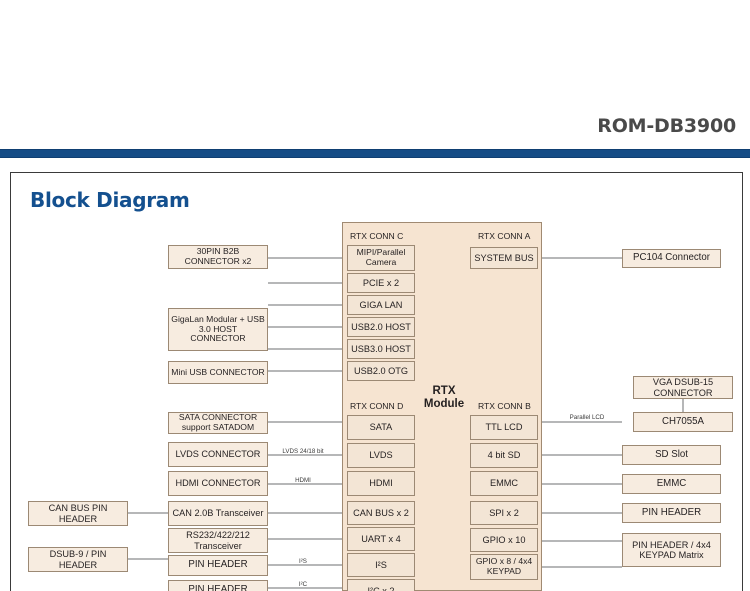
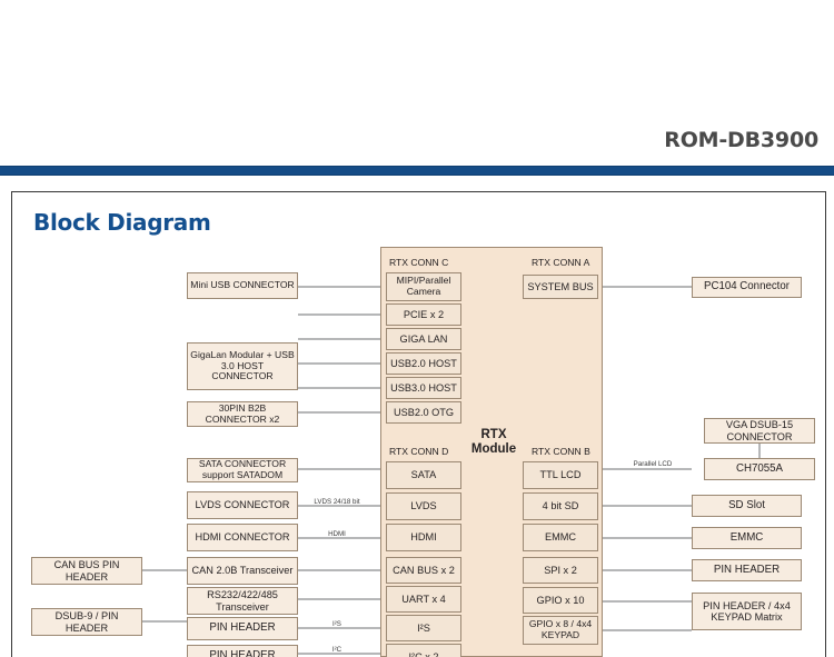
  ROM-DB3900
  Block Diagram
  RTX
  Module
  RTX CONN C
  RTX CONN A
  RTX CONN D
  RTX CONN B
  MIPI/Parallel Camera
  PCIE x 2
  GIGA LAN
  USB2.0 HOST
  USB3.0 HOST
  USB2.0 OTG
  SYSTEM BUS
  SATA
  LVDS
  HDMI
  CAN BUS x 2
  UART x 4
  I²S
  TTL LCD
  4 bit SD
  EMMC
  SPI x 2
  GPIO x 10
  GPIO x 8 / 4x4 KEYPAD
- 30PIN B2B CONNECTOR x2
+ Mini USB CONNECTOR
  GigaLan Modular + USB 3.0 HOST CONNECTOR
- Mini USB CONNECTOR
+ 30PIN B2B CONNECTOR x2
  SATA CONNECTOR support SATADOM
  LVDS CONNECTOR
  HDMI CONNECTOR
  CAN 2.0B Transceiver
- RS232/422/212 Transceiver
+ RS232/422/485 Transceiver
  PIN HEADER
  PIN HEADER
  CAN BUS PIN HEADER
  DSUB-9 / PIN HEADER
  PC104 Connector
  VGA DSUB-15 CONNECTOR
  CH7055A
  SD Slot
  EMMC
  PIN HEADER
  PIN HEADER / 4x4 KEYPAD Matrix
